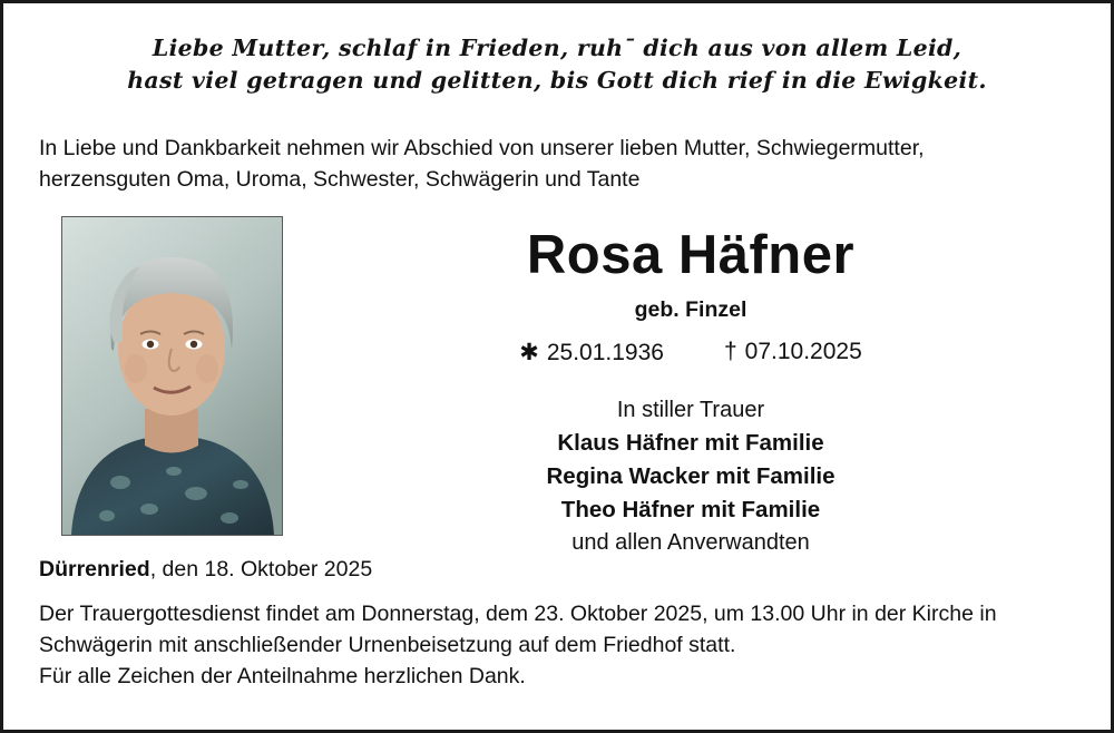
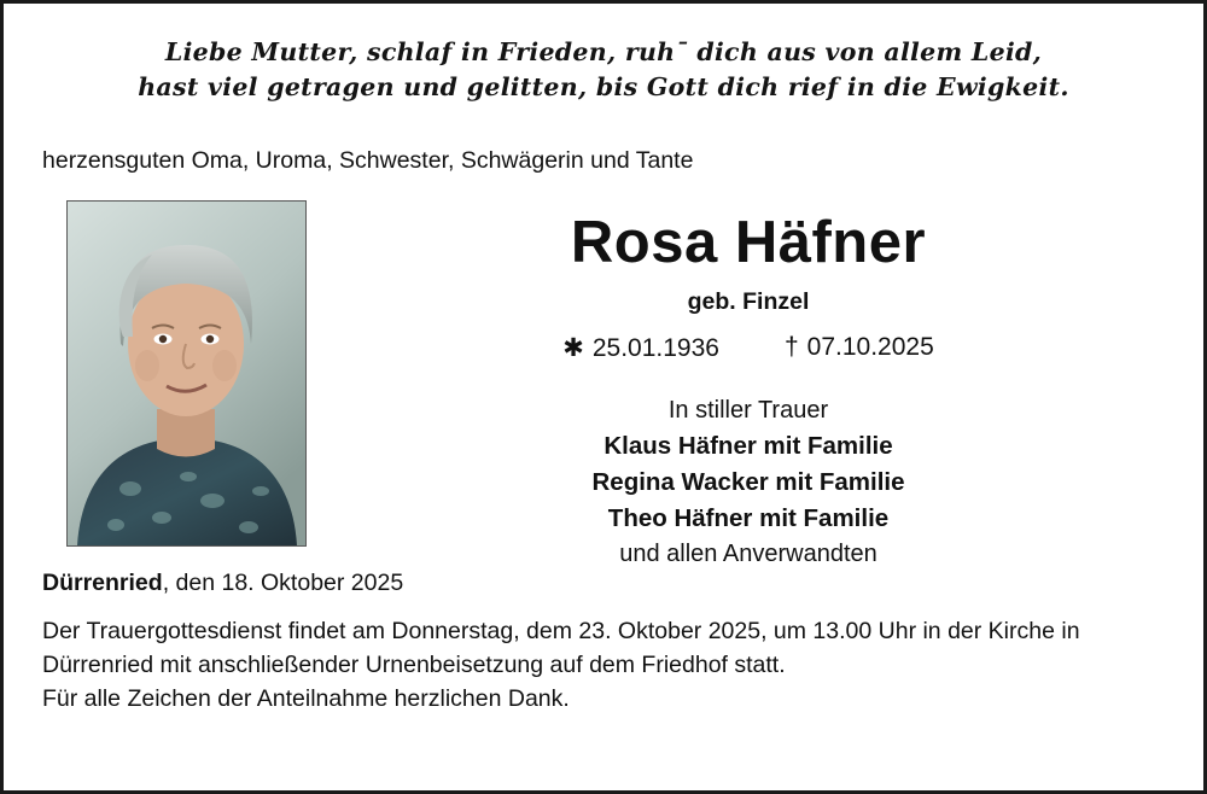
  Liebe Mutter, schlaf in Frieden, ruhˉ dich aus von allem Leid,
  hast viel getragen und gelitten, bis Gott dich rief in die Ewigkeit.
- In Liebe und Dankbarkeit nehmen wir Abschied von unserer lieben Mutter, Schwiegermutter,
  herzensguten Oma, Uroma, Schwester, Schwägerin und Tante
  Rosa Häfner
  geb. Finzel
  ✱ 25.01.1936
  † 07.10.2025
  In stiller Trauer
  Klaus Häfner mit Familie
  Regina Wacker mit Familie
  Theo Häfner mit Familie
  und allen Anverwandten
  Dürrenried, den 18. Oktober 2025
  Der Trauergottesdienst findet am Donnerstag, dem 23. Oktober 2025, um 13.00 Uhr in der Kirche in
- Schwägerin mit anschließender Urnenbeisetzung auf dem Friedhof statt.
+ Dürrenried mit anschließender Urnenbeisetzung auf dem Friedhof statt.
  Für alle Zeichen der Anteilnahme herzlichen Dank.
